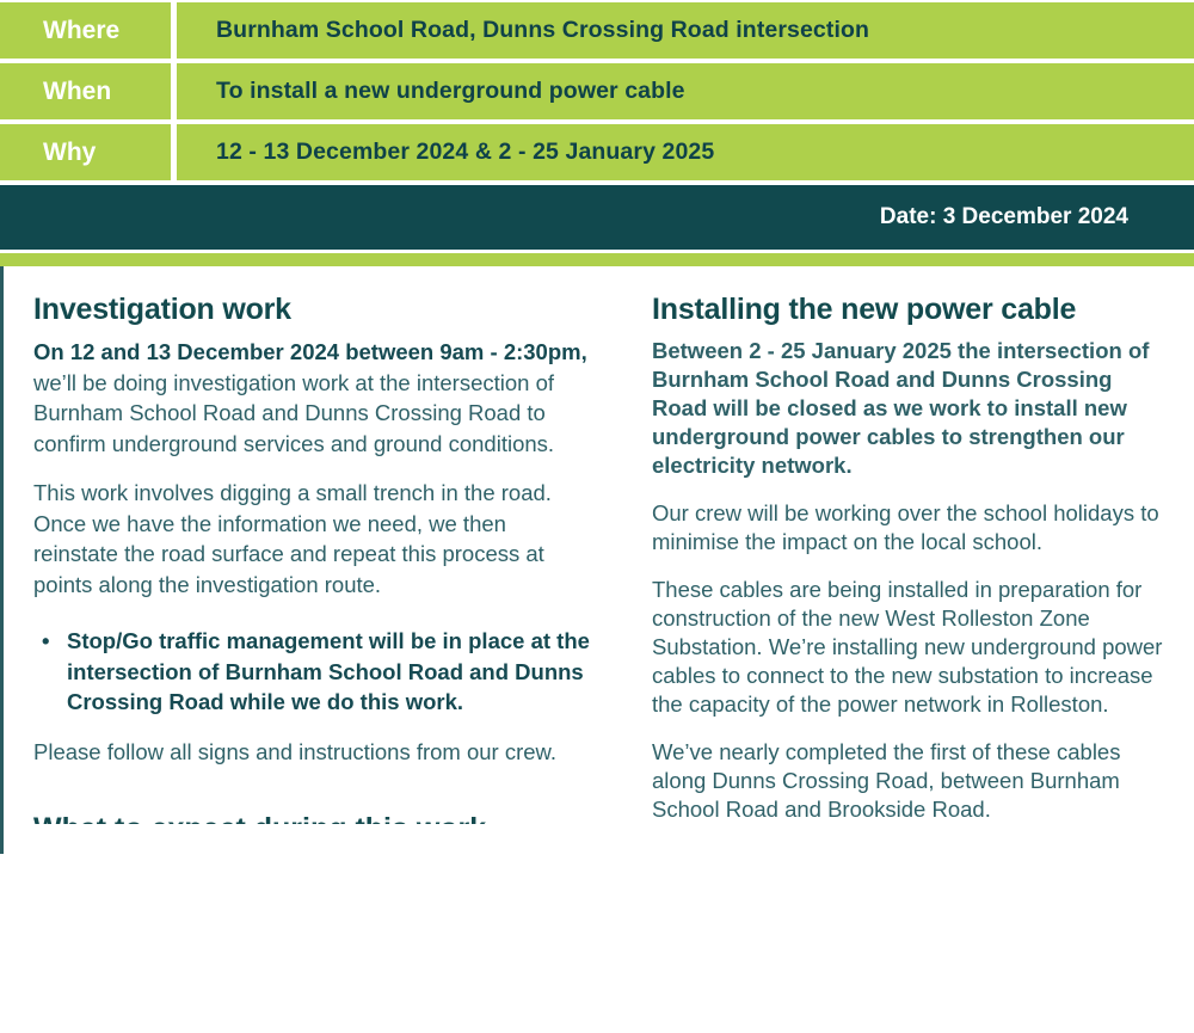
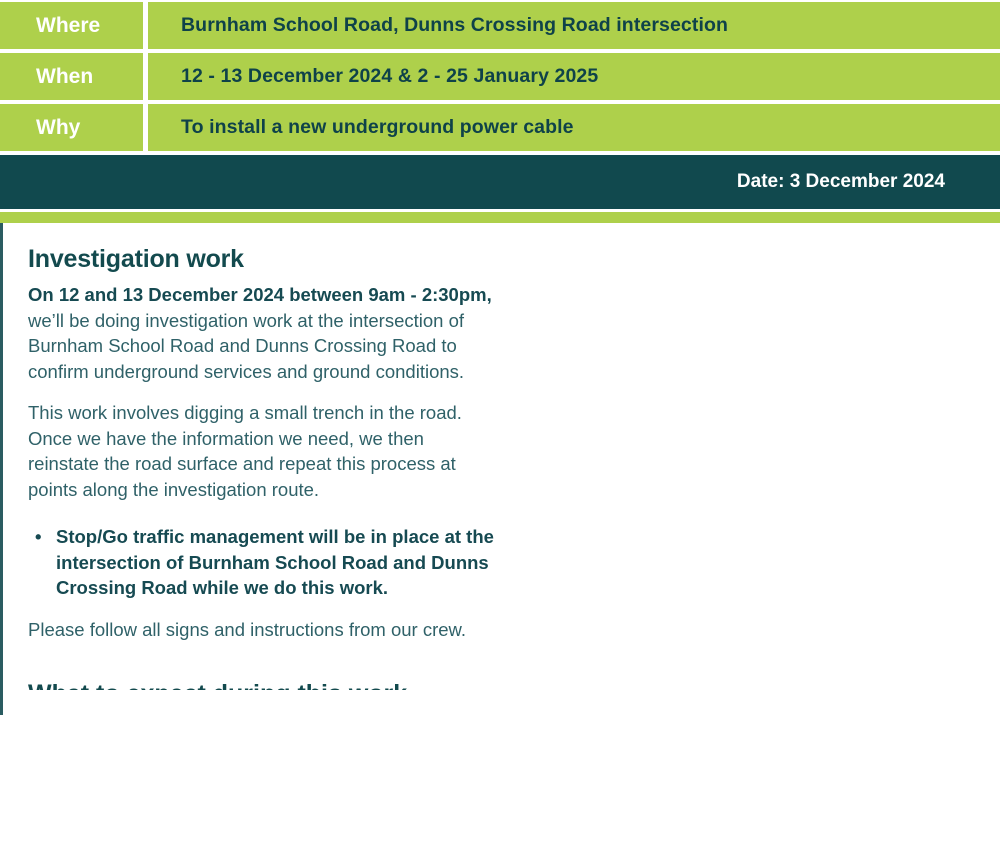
  Where
  Burnham School Road, Dunns Crossing Road intersection
  When
- To install a new underground power cable
+ 12 - 13 December 2024 & 2 - 25 January 2025
  Why
- 12 - 13 December 2024 & 2 - 25 January 2025
+ To install a new underground power cable
  Date: 3 December 2024
  Investigation work
  On 12 and 13 December 2024 between 9am - 2:30pm, we’ll be doing investigation work at the intersection of Burnham School Road and Dunns Crossing Road to confirm underground services and ground conditions.
  This work involves digging a small trench in the road. Once we have the information we need, we then reinstate the road surface and repeat this process at points along the investigation route.
  •
  Stop/Go traffic management will be in place at the intersection of Burnham School Road and Dunns Crossing Road while we do this work.
  Please follow all signs and instructions from our crew.
- Installing the new power cable
- Between 2 - 25 January 2025 the intersection of Burnham School Road and Dunns Crossing Road will be closed as we work to install new underground power cables to strengthen our electricity network.
- Our crew will be working over the school holidays to minimise the impact on the local school.
- These cables are being installed in preparation for construction of the new West Rolleston Zone Substation. We’re installing new underground power cables to connect to the new substation to increase the capacity of the power network in Rolleston.
- We’ve nearly completed the first of these cables along Dunns Crossing Road, between Burnham School Road and Brookside Road.
